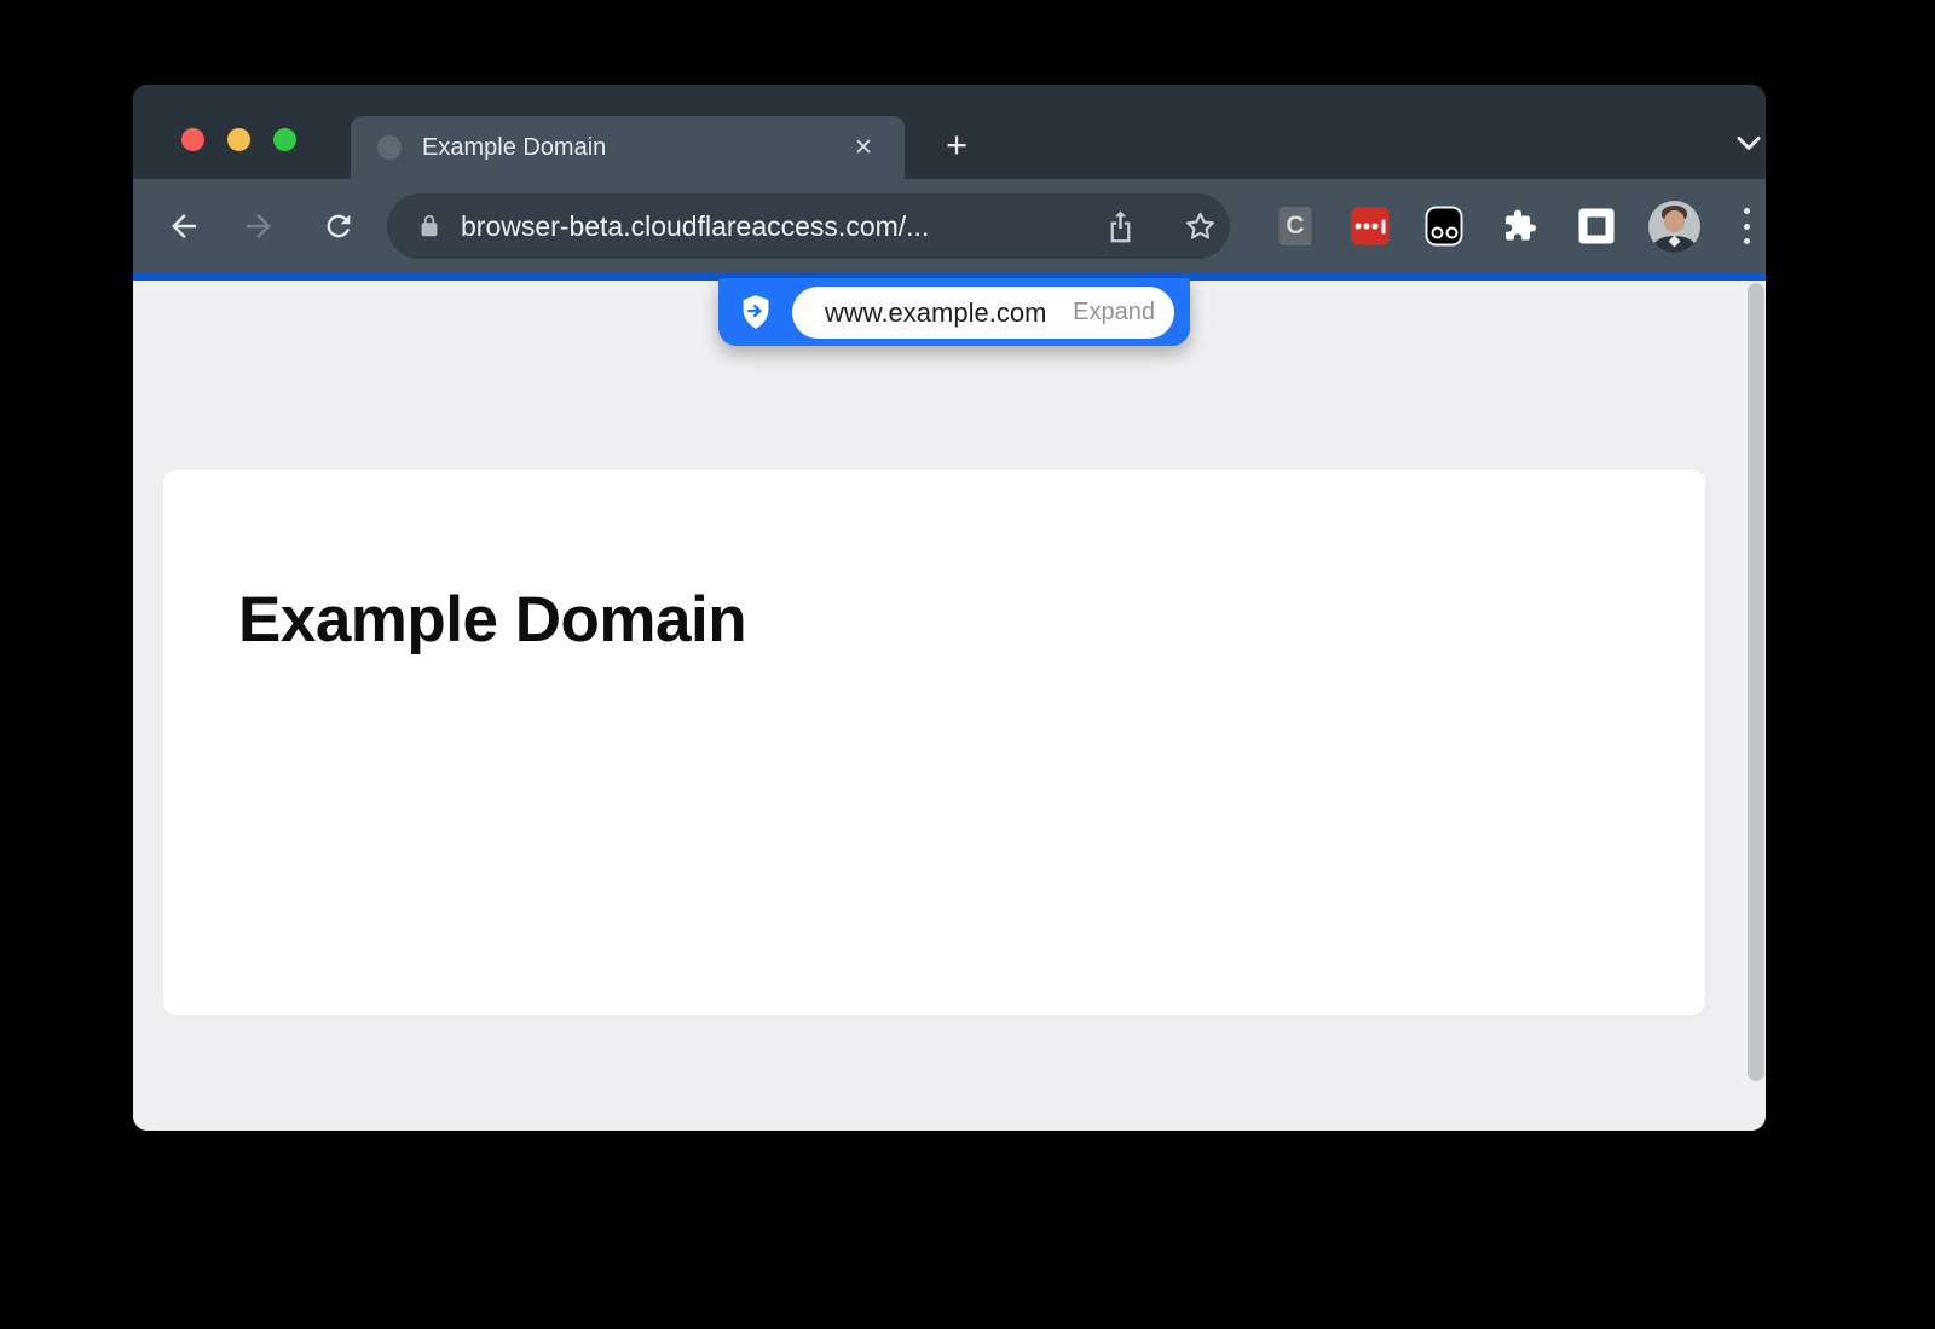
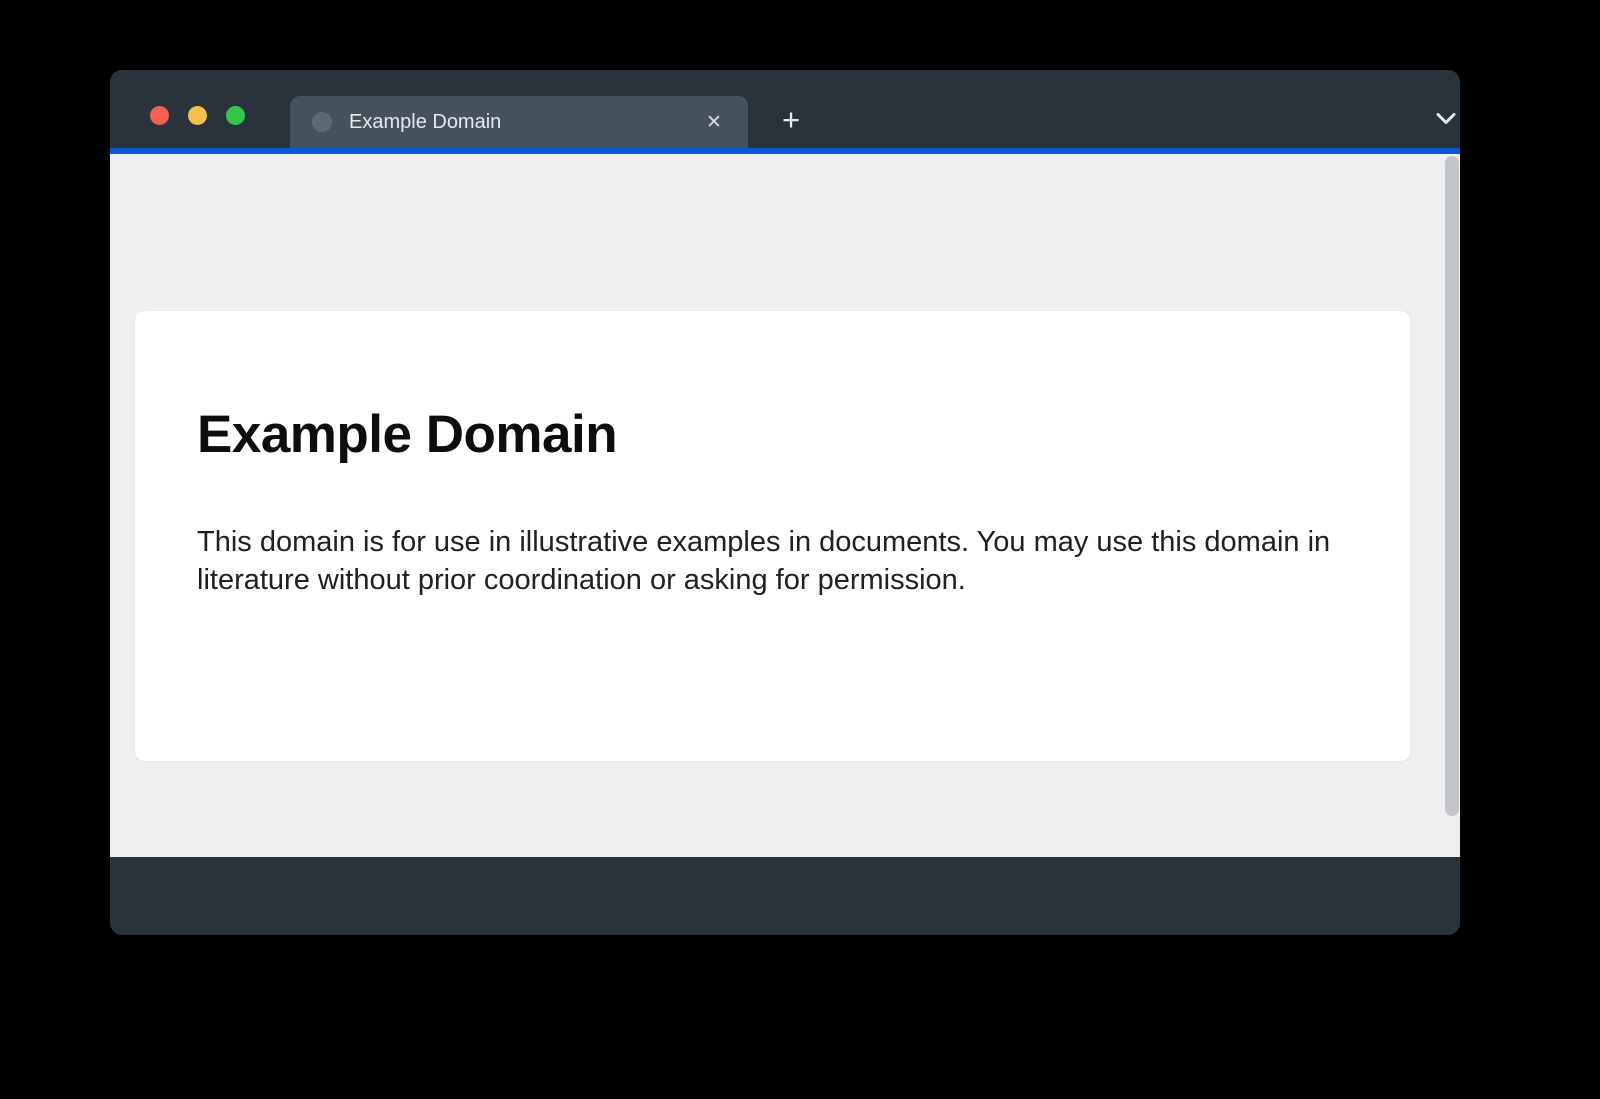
  Example Domain
  ✕
  +
- browser-beta.cloudflareaccess.com/...
- C
- www.example.com
- Expand
  Example Domain
+ This domain is for use in illustrative examples in documents. You may use this domain in literature without prior coordination or asking for permission.
